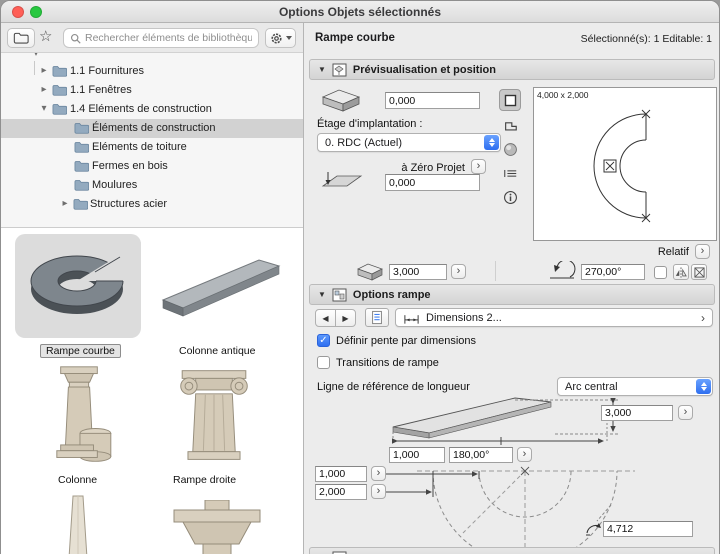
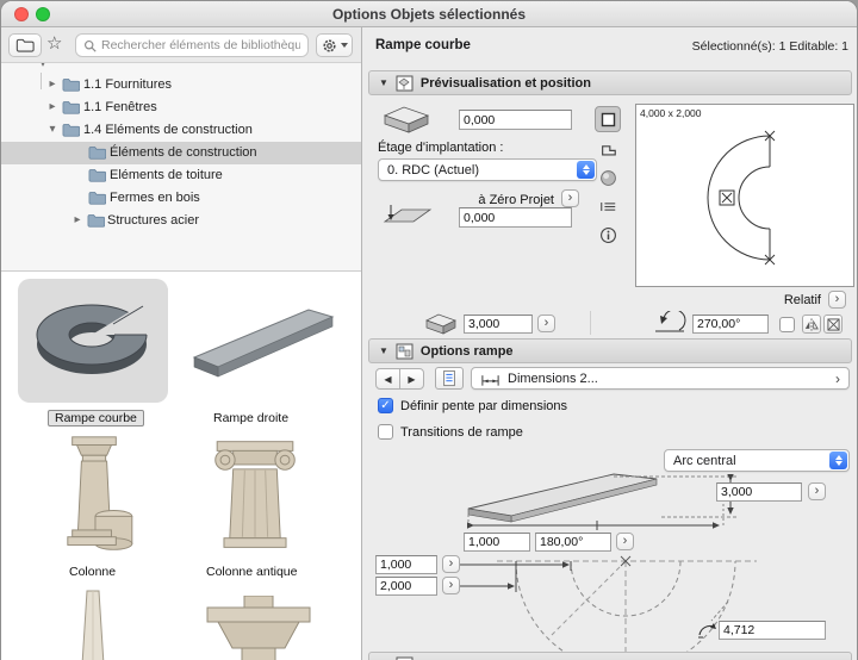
  Options Objets sélectionnés
  ☆
  Rechercher éléments de bibliothèqu
  ▾
  ▸
  1.1 Fournitures
  ▸
  1.1 Fenêtres
  ▾
  1.4 Eléments de construction
  Éléments de construction
  Eléments de toiture
  Fermes en bois
- Moulures
  ▸
  Structures acier
  Rampe courbe
- Colonne antique
+ Rampe droite
  Colonne
- Rampe droite
+ Colonne antique
  Rampe courbe
  Sélectionné(s): 1 Editable: 1
  ▼
  Prévisualisation et position
  0,000
  Étage d'implantation :
  0. RDC (Actuel)
  à Zéro Projet
  ›
  0,000
  4,000 x 2,000
  Relatif
  ›
  3,000
  ›
  270,00°
  ▼
  Options rampe
  ◀
  ▶
  Dimensions 2...
  ›
  ✓
  Définir pente par dimensions
  Transitions de rampe
- Ligne de référence de longueur
  Arc central
  3,000
  ›
  1,000
  180,00°
  ›
  1,000
  ›
  2,000
  ›
  4,712
